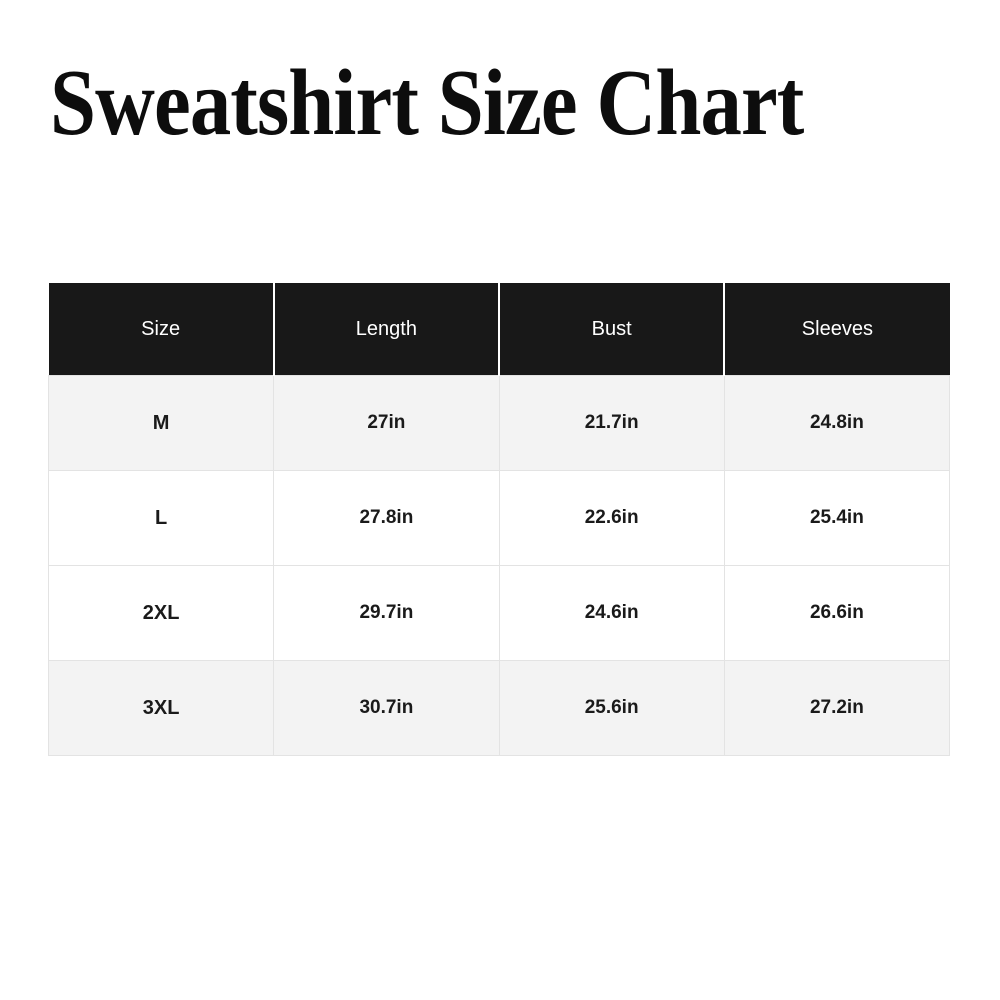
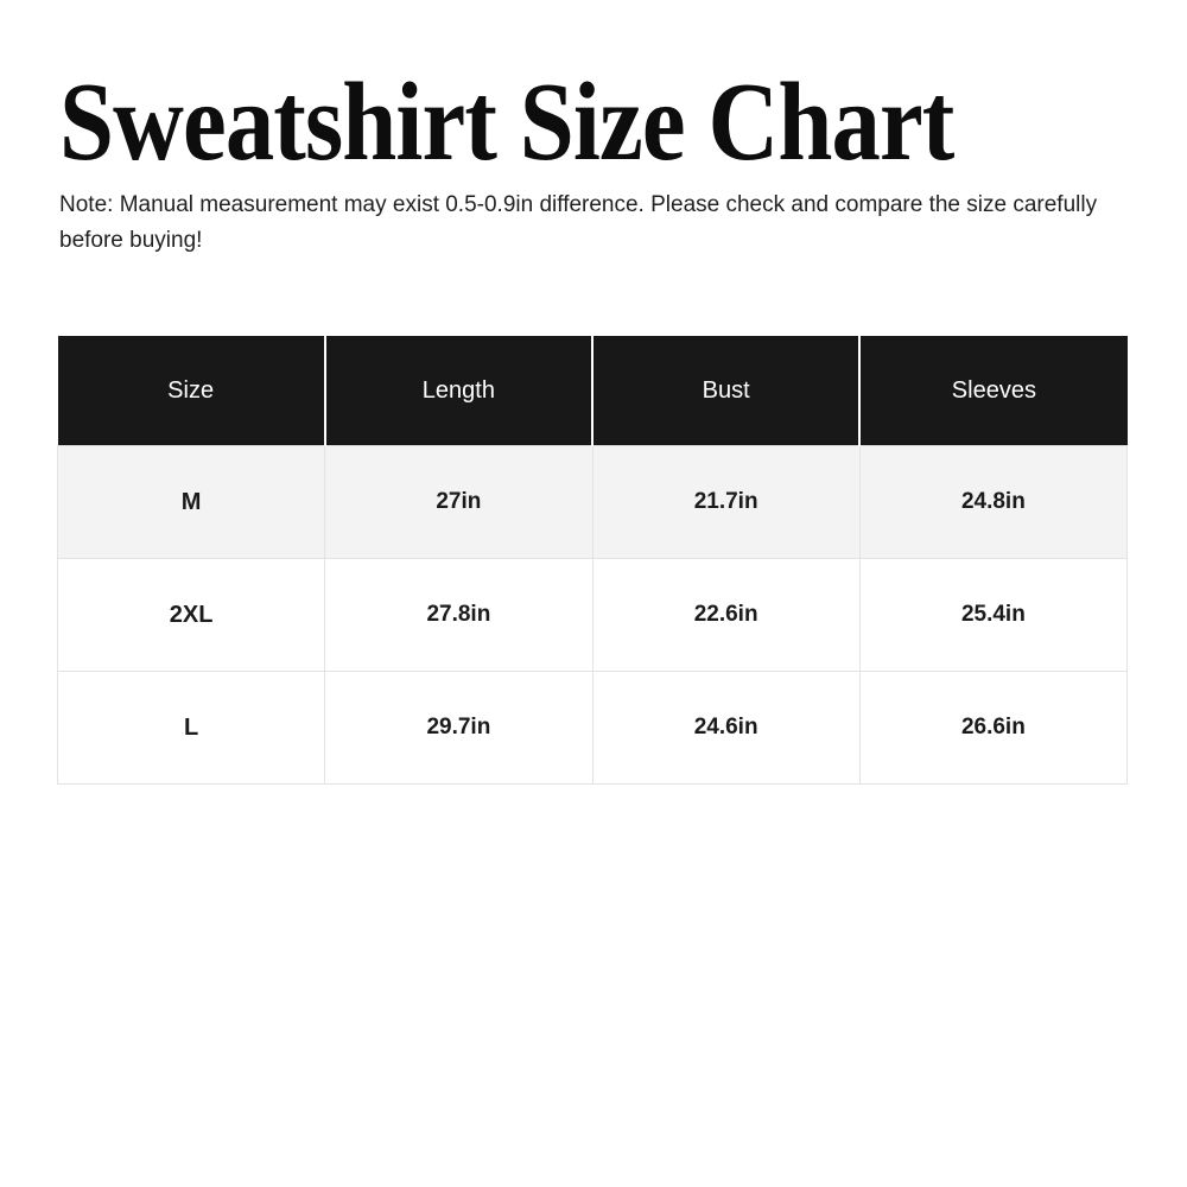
  Sweatshirt Size Chart
+ Note: Manual measurement may exist 0.5-0.9in difference. Please check and compare the size carefully before buying!
  Size	Length	Bust	Sleeves
  M	27in	21.7in	24.8in
- L	27.8in	22.6in	25.4in
+ 2XL	27.8in	22.6in	25.4in
- 2XL	29.7in	24.6in	26.6in
+ L	29.7in	24.6in	26.6in
- 3XL	30.7in	25.6in	27.2in
